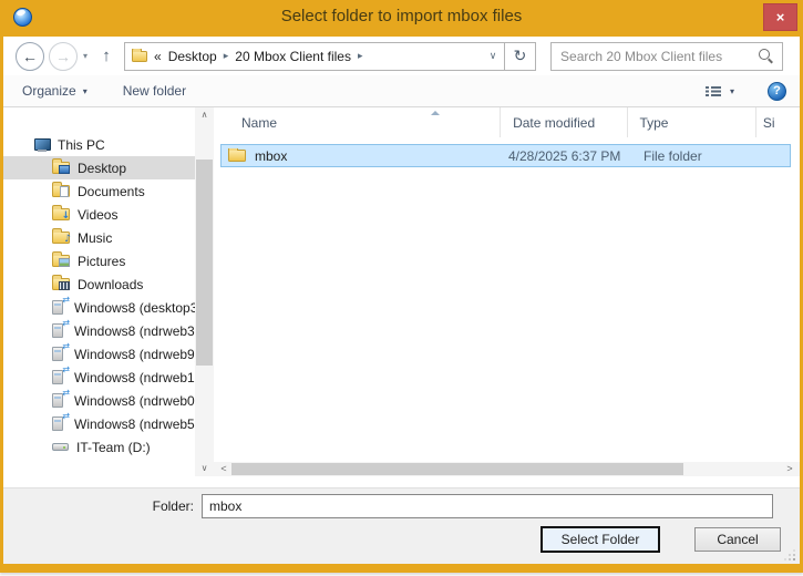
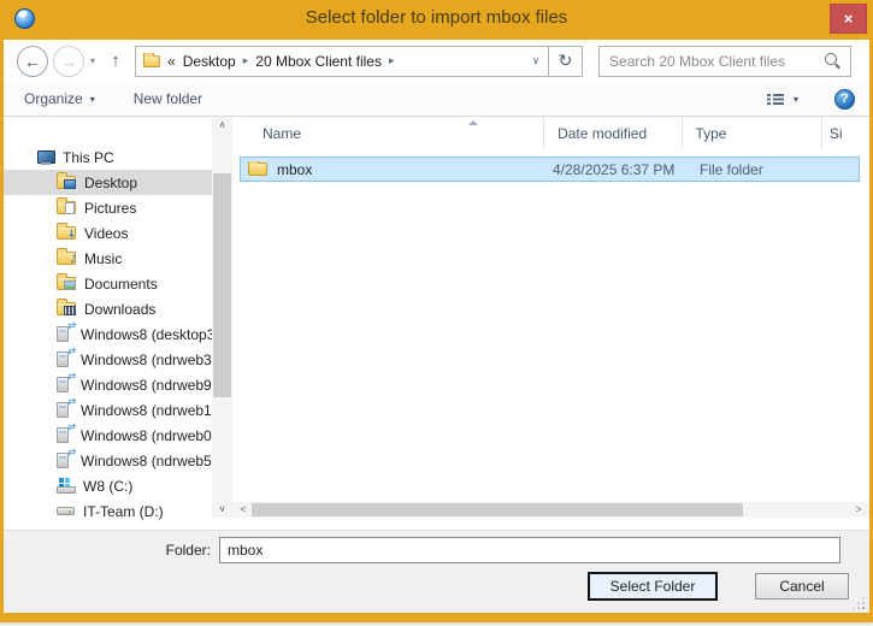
  Select folder to import mbox files
  ×
  ←
  →
  ▾
  ↑
  «
  Desktop
  ▸
  20 Mbox Client files
  ▸
  ∨
  ↻
  Search 20 Mbox Client files
  Organize
  ▾
  New folder
  ▾
  ?
  This PC
  Desktop
- Documents
+ Pictures
  Videos
  Music
- Pictures
+ Documents
  Downloads
  Windows8 (desktop
  Windows8 (ndrweb3
  Windows8 (ndrweb9
  Windows8 (ndrweb1
  Windows8 (ndrweb0
  Windows8 (ndrweb5
+ W8 (C:)
  IT-Team (D:)
  ∧
  ∨
  Name
  Date modified
  Type
  mbox
  4/28/2025 6:37 PM
  File folder
  <
  >
  Folder:
  mbox
  Select Folder
  Cancel
